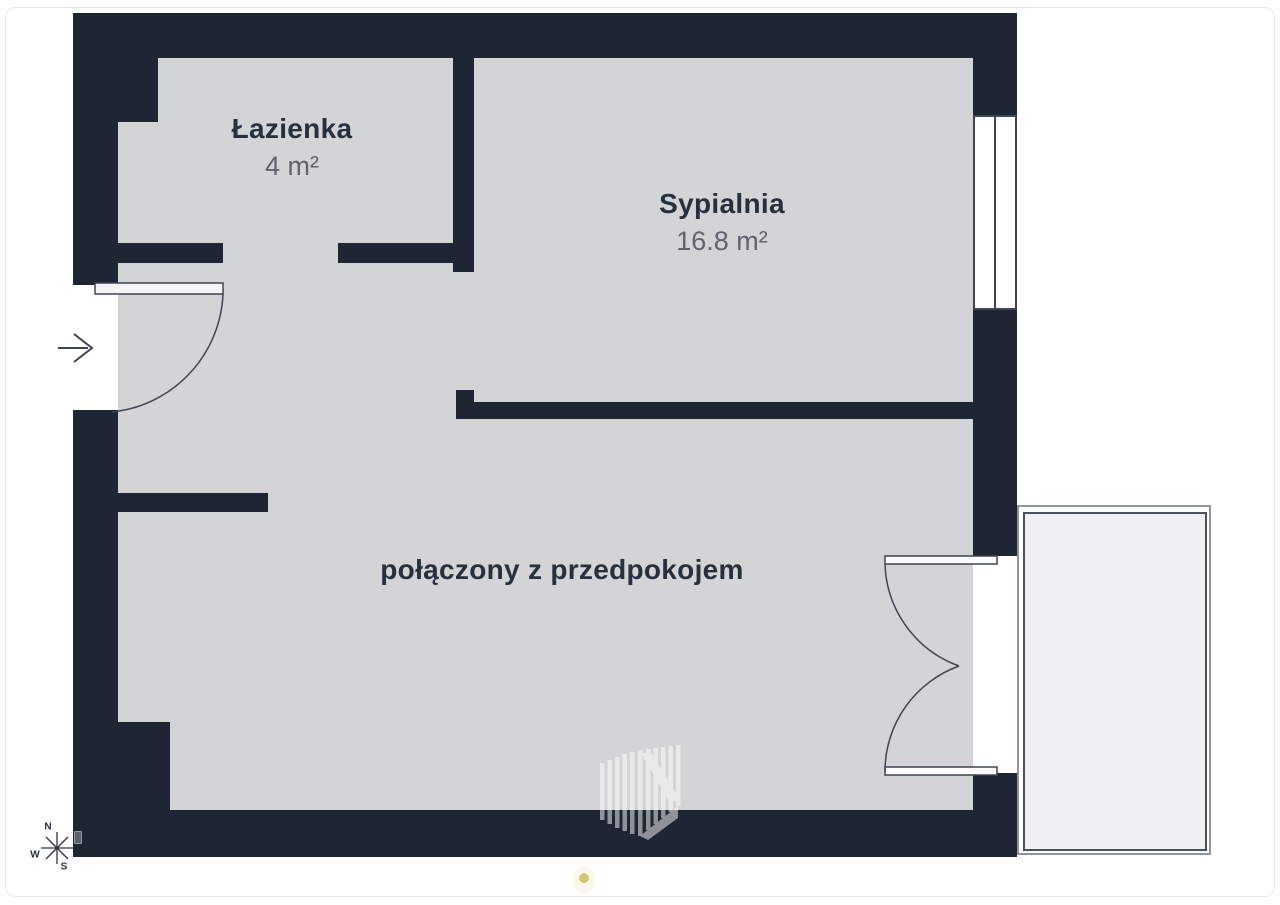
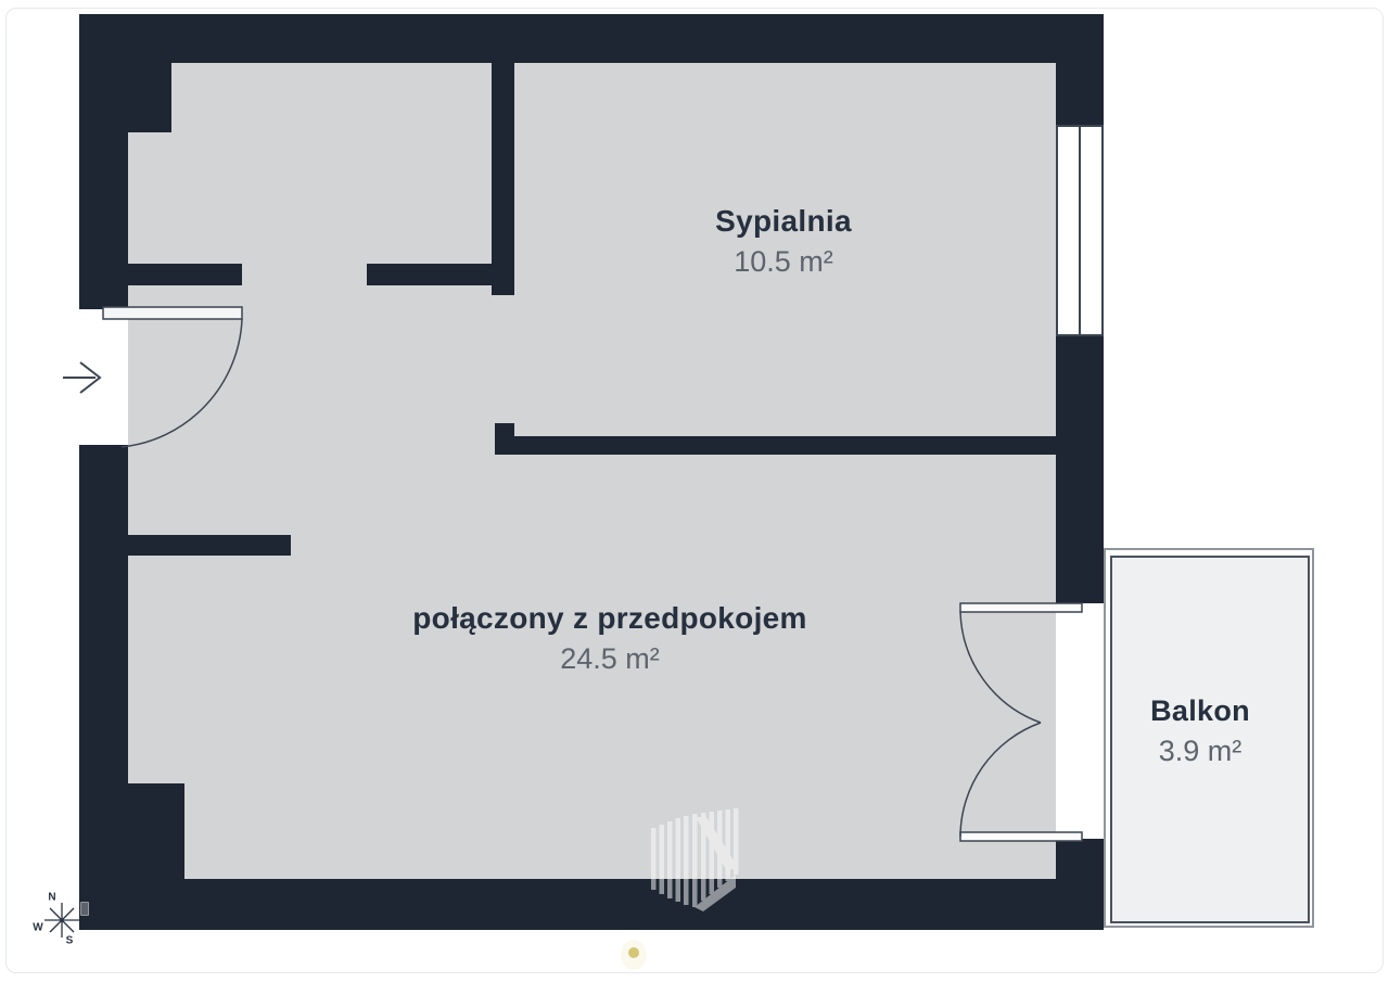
  N
  W
  S
- Łazienka
- 4 m²
  Sypialnia
- 16.8 m²
+ 10.5 m²
  połączony z przedpokojem
+ 24.5 m²
+ Balkon
+ 3.9 m²
